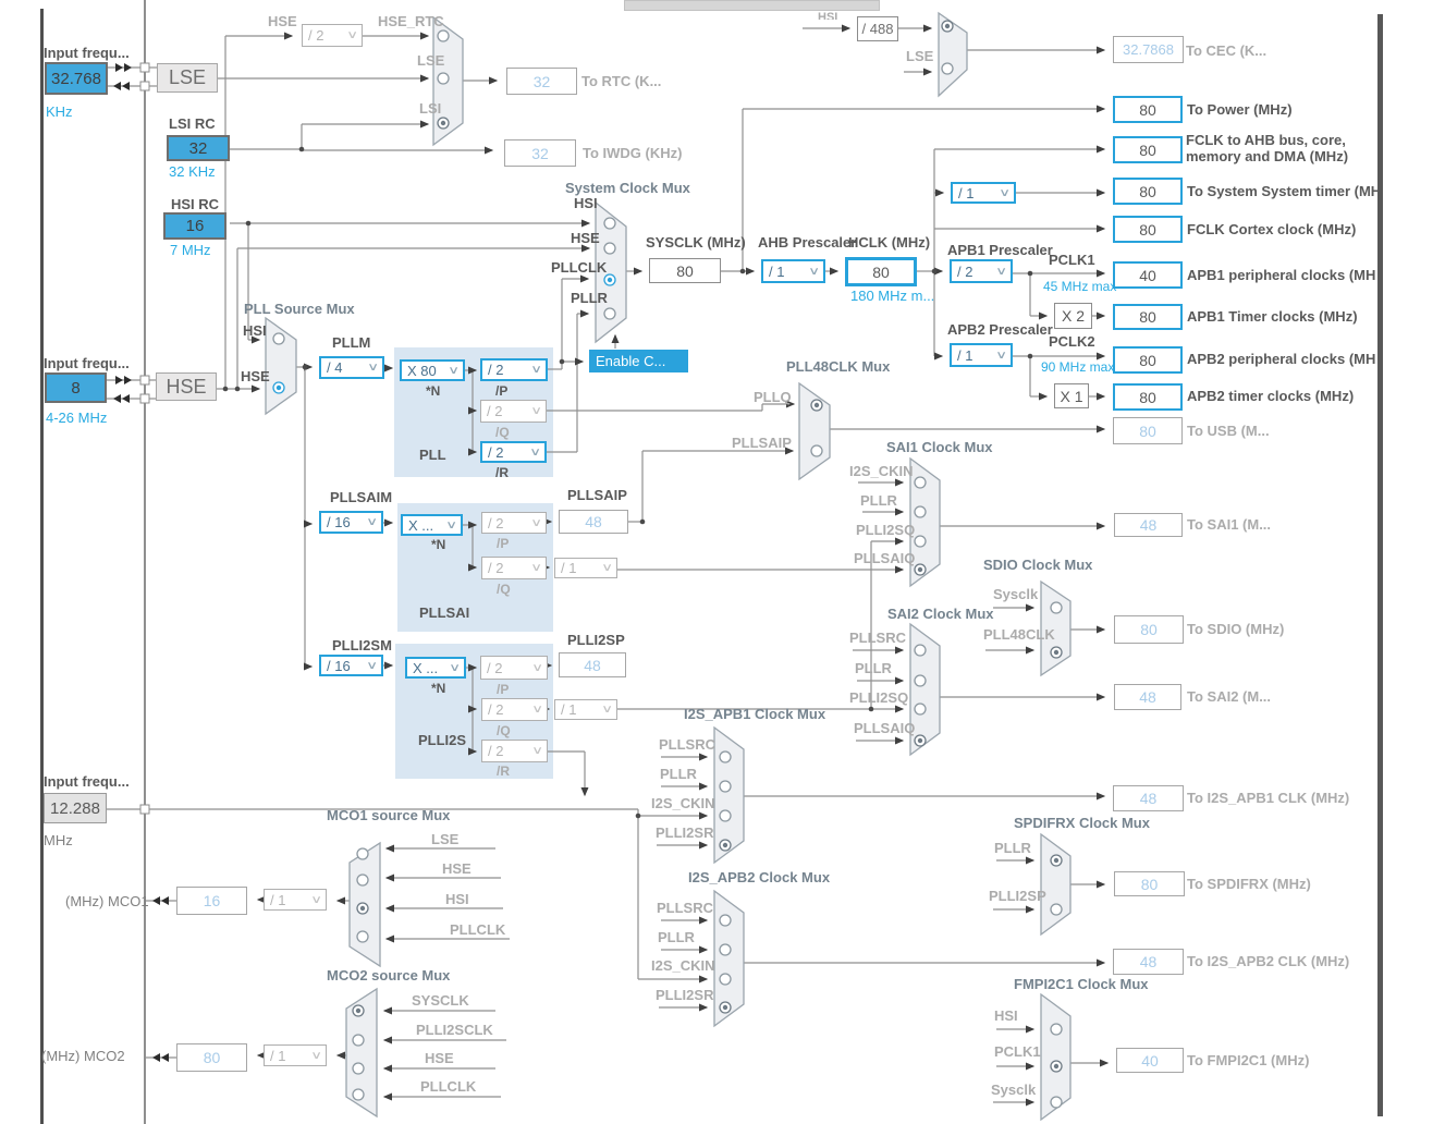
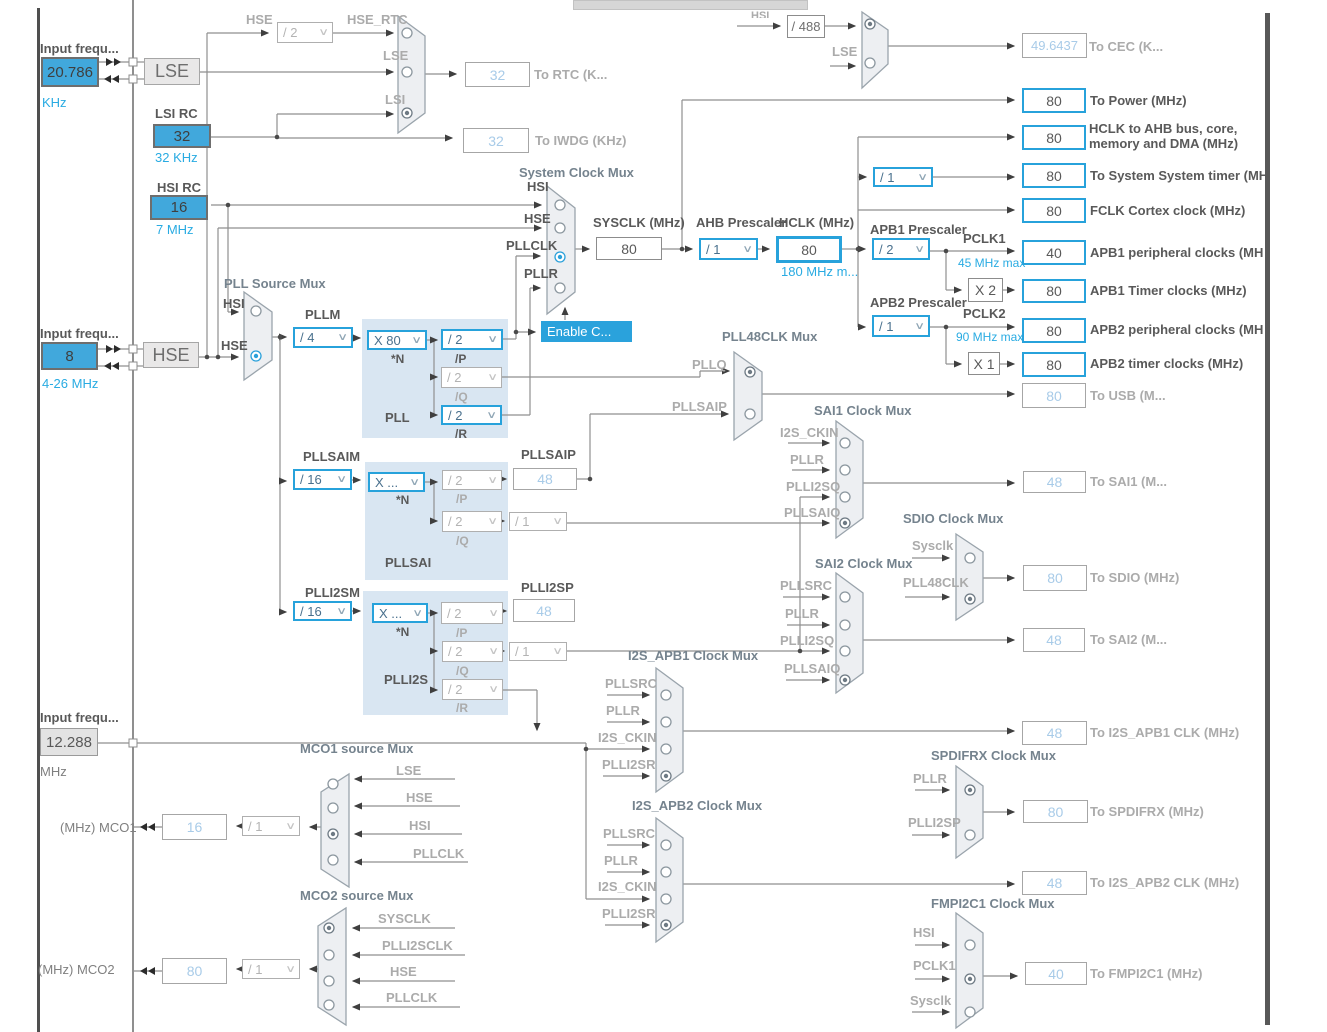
  Input frequ...
- 32.768
+ 20.786
  KHz
  LSE
  LSI RC
  32
  32 KHz
  HSI RC
  16
  7 MHz
  Input frequ...
  8
  4-26 MHz
  HSE
  Input frequ...
  12.288
  MHz
  HSE
  / 2
  HSE_RTC
  LSE
  LSI
  32
  To RTC (K...
  32
  To IWDG (KHz)
  HSI
  / 488
  LSE
- 32.7868
+ 49.6437
  To CEC (K...
  PLL Source Mux
  HSI
  HSE
  PLLM
  / 4
  X 80
  *N
  / 2
  /P
  / 2
  /Q
  / 2
  /R
  PLL
  System Clock Mux
  HSI
  HSE
  PLLCLK
  PLLR
  SYSCLK (MHz)
  80
  Enable C...
  AHB Prescaler
  / 1
  HCLK (MHz)
  80
  180 MHz m...
  / 1
  APB1 Prescaler
  / 2
  PCLK1
  45 MHz ma
  X 2
  APB2 Prescaler
  / 1
  PCLK2
  90 MHz max
  X 1
  80
  To Power (MHz)
  80
- FCLK to AHB bus, core,
+ HCLK to AHB bus, core,
  memory and DMA (MHz)
  80
  To System System timer (MH
  80
  FCLK Cortex clock (MHz)
  40
  APB1 peripheral clocks (MH
  80
  APB1 Timer clocks (MHz)
  80
  APB2 peripheral clocks (MH
  80
  APB2 timer clocks (MHz)
  80
  To USB (M...
  48
  To SAI1 (M...
  80
  To SDIO (MHz)
  48
  To SAI2 (M...
  48
  To I2S_APB1 CLK (MHz)
  80
  To SPDIFRX (MHz)
  48
  To I2S_APB2 CLK (MHz)
  40
  To FMPI2C1 (MHz)
  PLL48CLK Mux
  PLLQ
  PLLSAIP
  SAI1 Clock Mux
  I2S_CKIN
  PLLR
  PLLI2SQ
  PLLSAIQ
  SDIO Clock Mux
  Sysclk
  PLL48CLK
  SAI2 Clock Mux
  PLLSRC
  PLLR
  PLLI2SQ
  PLLSAIQ
  PLLSAIM
  / 16
  X ...
  *N
  / 2
  /P
  PLLSAIP
  48
  / 2
  /Q
  / 1
  PLLSAI
  PLLI2SM
  / 16
  X ...
  *N
  / 2
  /P
  PLLI2SP
  48
  / 2
  /Q
  / 1
  / 2
  /R
  PLLI2S
  I2S_APB1 Clock Mux
  PLLSRC
  PLLR
  I2S_CKIN
  PLLI2SR
  SPDIFRX Clock Mux
  PLLR
  PLLI2SP
  I2S_APB2 Clock Mux
  PLLSRC
  PLLR
  I2S_CKIN
  PLLI2SR
  FMPI2C1 Clock Mux
  HSI
  PCLK1
  Sysclk
  MCO1 source Mux
  LSE
  HSE
  HSI
  PLLCLK
  / 1
  16
  (MHz) MCO1
  MCO2 source Mux
  SYSCLK
  PLLI2SCLK
  HSE
  PLLCLK
  / 1
  80
  (MHz) MCO2
